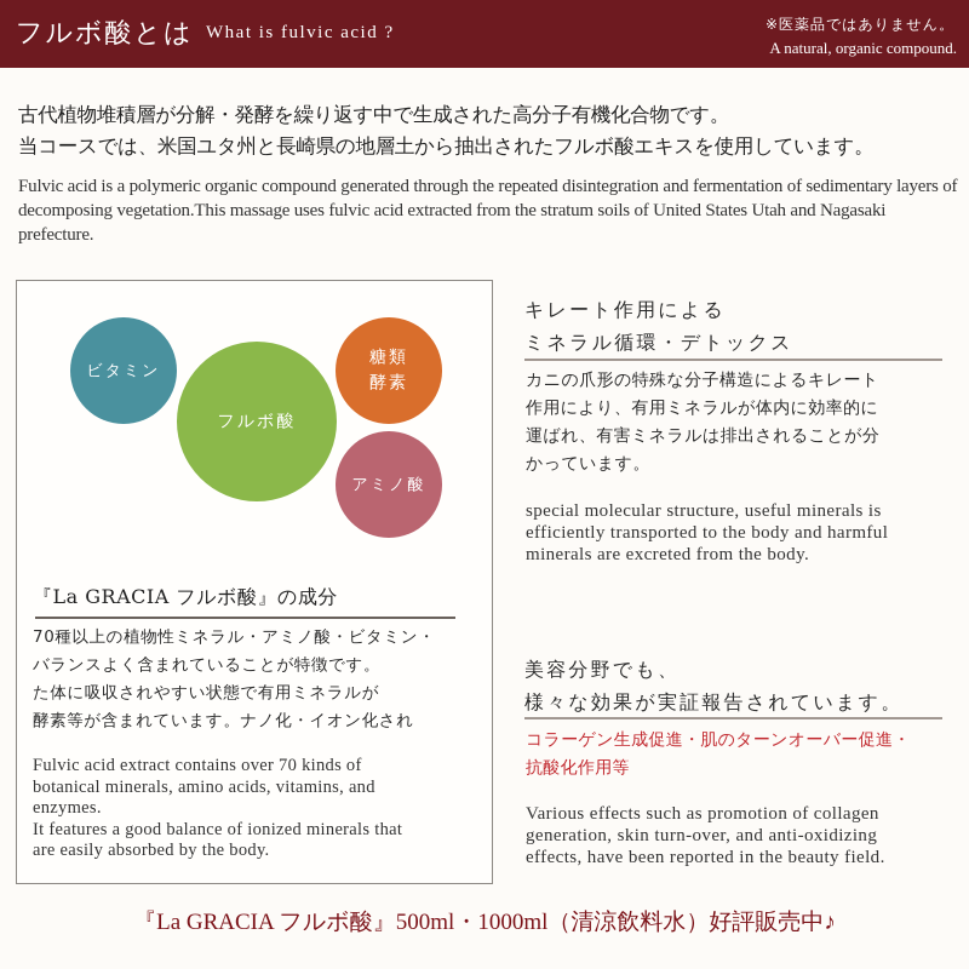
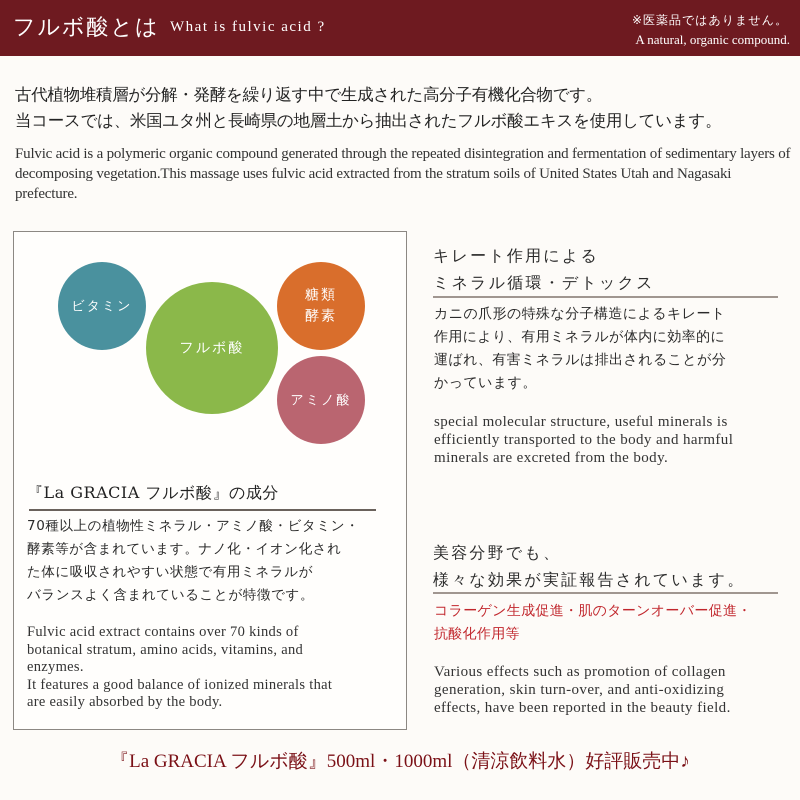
  フルボ酸とは
  What is fulvic acid ?
  ※医薬品ではありません。
  A natural, organic compound.
  古代植物堆積層が分解・発酵を繰り返す中で生成された高分子有機化合物です。
  当コースでは、米国ユタ州と長崎県の地層土から抽出されたフルボ酸エキスを使用しています。
  Fulvic acid is a polymeric organic compound generated through the repeated disintegration and fermentation of sedimentary layers of decomposing vegetation.This massage uses fulvic acid extracted from the stratum soils of United States Utah and Nagasaki prefecture.
  ビタミン
  フルボ酸
  糖類
  酵素
  アミノ酸
  『La GRACIA フルボ酸』の成分
  70種以上の植物性ミネラル・アミノ酸・ビタミン・
- バランスよく含まれていることが特徴です。
+ 酵素等が含まれています。ナノ化・イオン化され
  た体に吸収されやすい状態で有用ミネラルが
- 酵素等が含まれています。ナノ化・イオン化され
+ バランスよく含まれていることが特徴です。
  Fulvic acid extract contains over 70 kinds of
- botanical minerals, amino acids, vitamins, and
+ botanical stratum, amino acids, vitamins, and
  enzymes.
  It features a good balance of ionized minerals that
  are easily absorbed by the body.
  キレート作用による
  ミネラル循環・デトックス
  カニの爪形の特殊な分子構造によるキレート
  作用により、有用ミネラルが体内に効率的に
  運ばれ、有害ミネラルは排出されることが分
  かっています。
  special molecular structure, useful minerals is
  efficiently transported to the body and harmful
  minerals are excreted from the body.
  美容分野でも、
  様々な効果が実証報告されています。
  コラーゲン生成促進・肌のターンオーバー促進・
  抗酸化作用等
  Various effects such as promotion of collagen
  generation, skin turn-over, and anti-oxidizing
  effects, have been reported in the beauty field.
  『La GRACIA フルボ酸』500ml・1000ml（清涼飲料水）好評販売中♪
